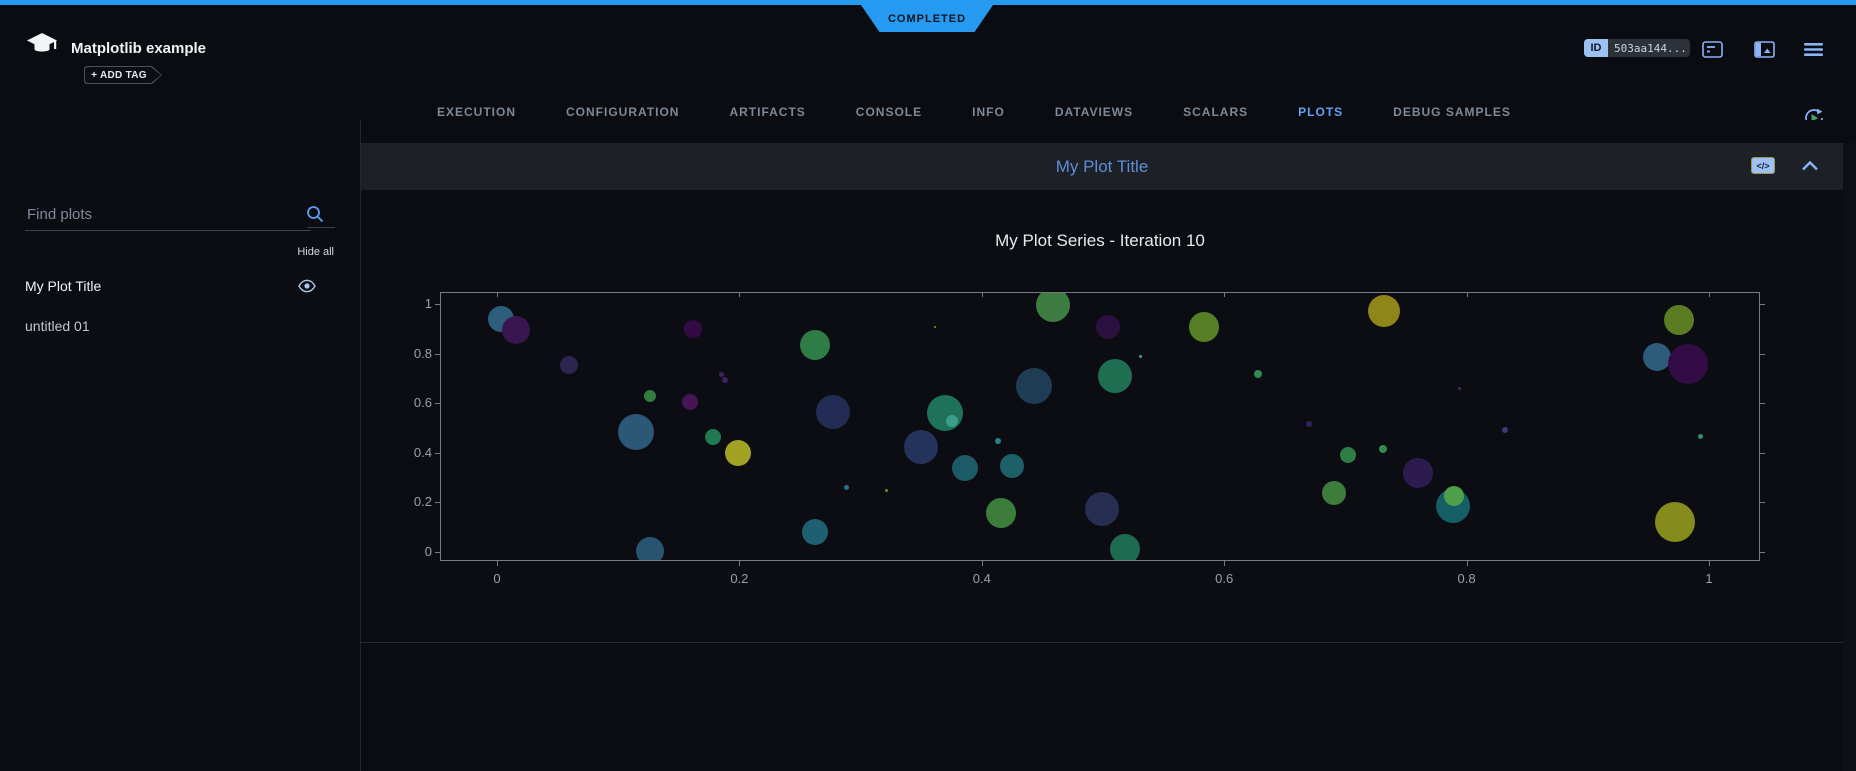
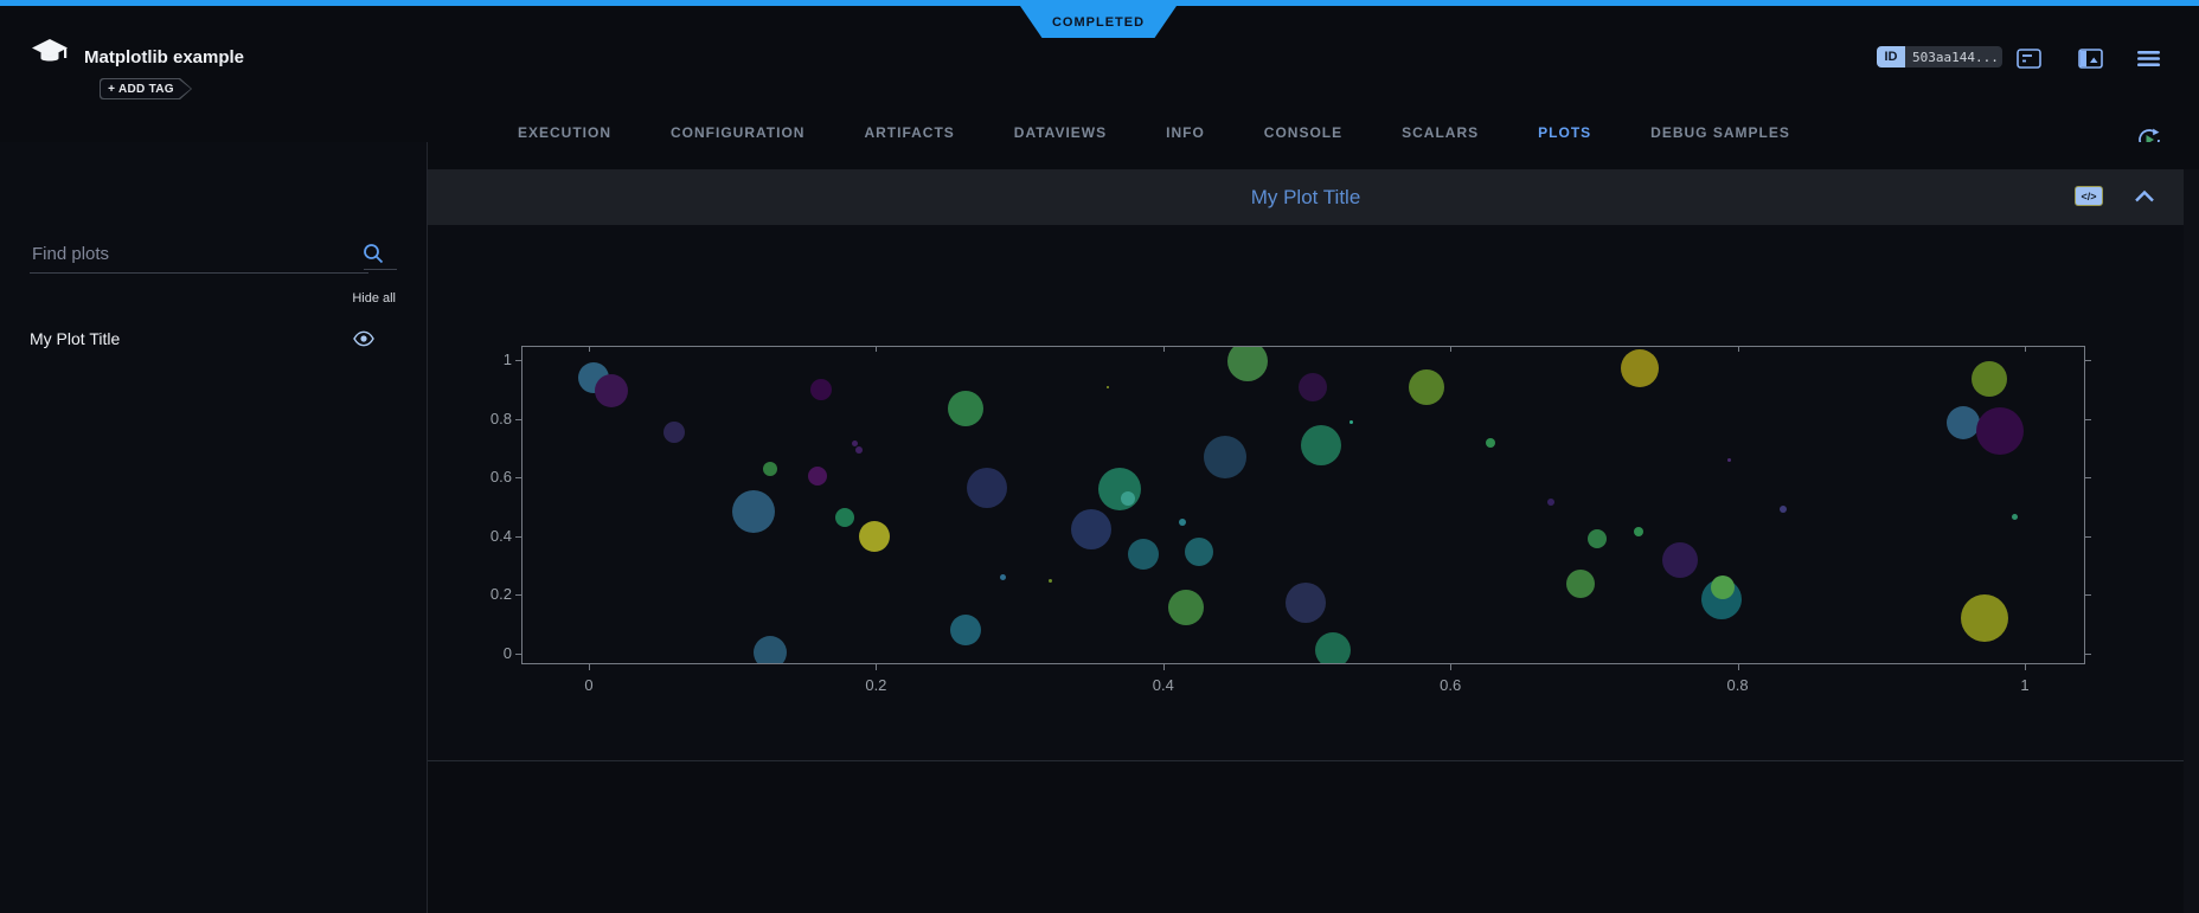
  COMPLETED
  Matplotlib example
  + ADD TAG
  ID
  503aa144...
  EXECUTION
  CONFIGURATION
  ARTIFACTS
- CONSOLE
+ DATAVIEWS
  INFO
- DATAVIEWS
+ CONSOLE
  SCALARS
  PLOTS
  DEBUG SAMPLES
  Find plots
  Hide all
  My Plot Title
- untitled 01
  My Plot Title
  </>
- My Plot Series - Iteration 10
  0
  0
  0.2
  0.2
  0.4
  0.4
  0.6
  0.6
  0.8
  0.8
  1
  1
